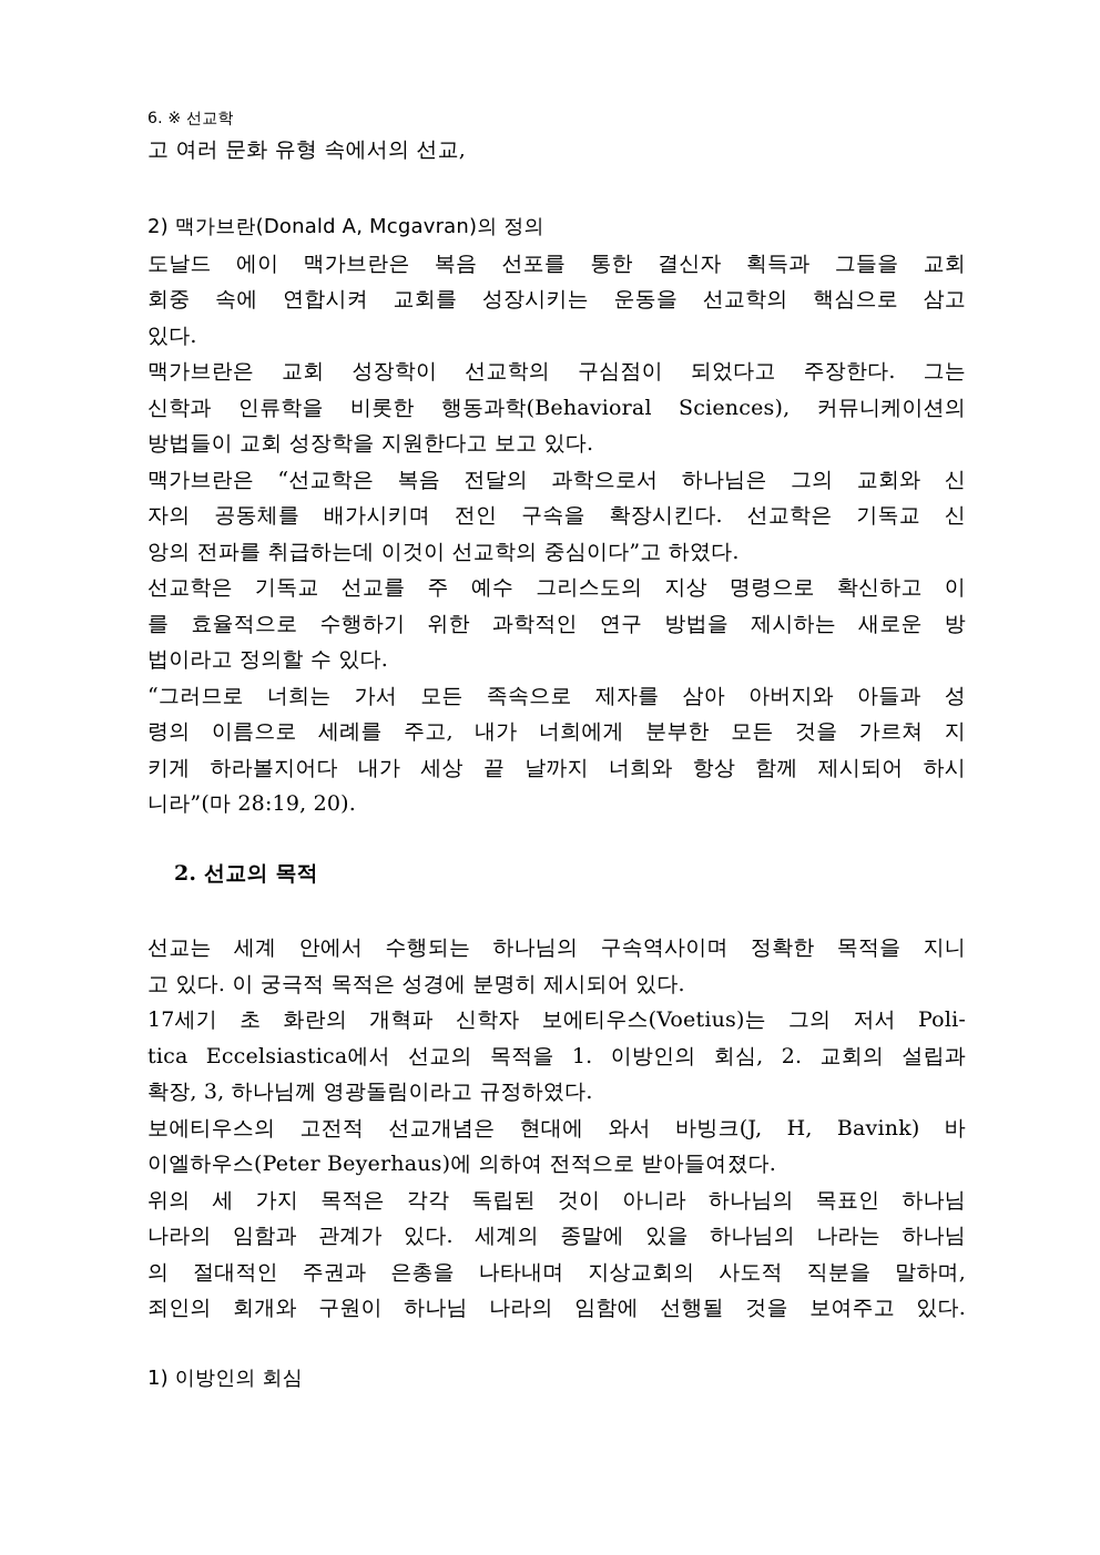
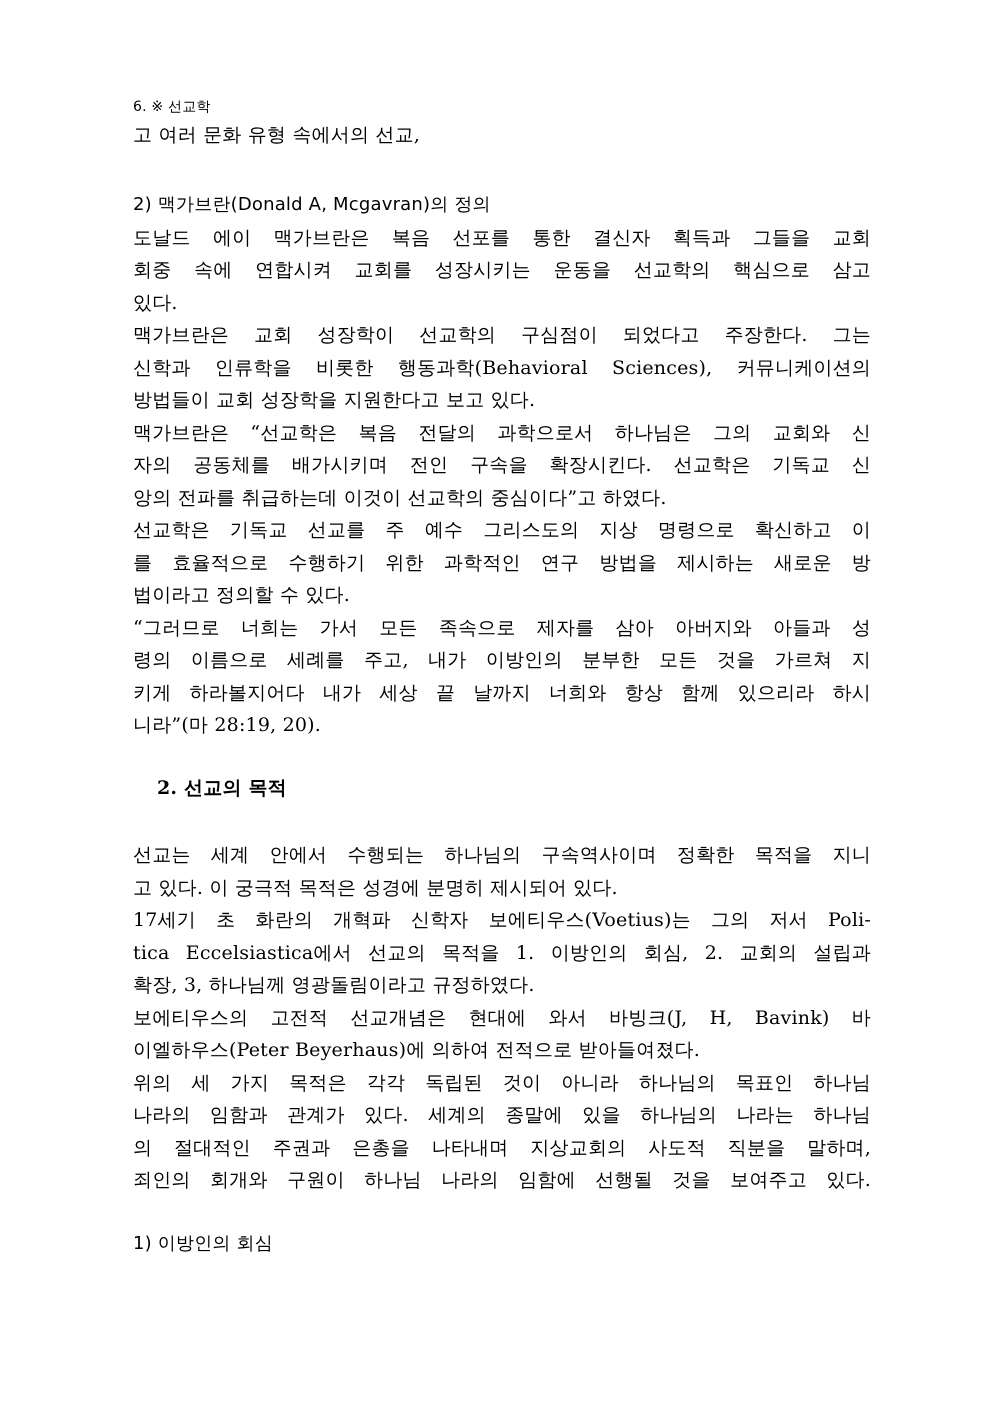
  6. ※ 선교학
  고 여러 문화 유형 속에서의 선교,
  2) 맥가브란(Donald A, Mcgavran)의 정의
  도날드 에이 맥가브란은 복음 선포를 통한 결신자 획득과 그들을 교회
  회중 속에 연합시켜 교회를 성장시키는 운동을 선교학의 핵심으로 삼고
  있다.
  맥가브란은 교회 성장학이 선교학의 구심점이 되었다고 주장한다. 그는
  신학과 인류학을 비롯한 행동과학(Behavioral Sciences), 커뮤니케이션의
  방법들이 교회 성장학을 지원한다고 보고 있다.
  맥가브란은 “선교학은 복음 전달의 과학으로서 하나님은 그의 교회와 신
  자의 공동체를 배가시키며 전인 구속을 확장시킨다. 선교학은 기독교 신
  앙의 전파를 취급하는데 이것이 선교학의 중심이다”고 하였다.
  선교학은 기독교 선교를 주 예수 그리스도의 지상 명령으로 확신하고 이
  를 효율적으로 수행하기 위한 과학적인 연구 방법을 제시하는 새로운 방
  법이라고 정의할 수 있다.
  “그러므로 너희는 가서 모든 족속으로 제자를 삼아 아버지와 아들과 성
- 령의 이름으로 세례를 주고, 내가 너희에게 분부한 모든 것을 가르쳐 지
+ 령의 이름으로 세례를 주고, 내가 이방인의 분부한 모든 것을 가르쳐 지
- 키게 하라볼지어다 내가 세상 끝 날까지 너희와 항상 함께 제시되어 하시
+ 키게 하라볼지어다 내가 세상 끝 날까지 너희와 항상 함께 있으리라 하시
  니라”(마 28:19, 20).
  2. 선교의 목적
  선교는 세계 안에서 수행되는 하나님의 구속역사이며 정확한 목적을 지니
  고 있다. 이 궁극적 목적은 성경에 분명히 제시되어 있다.
  17세기 초 화란의 개혁파 신학자 보에티우스(Voetius)는 그의 저서 Poli-
  tica Eccelsiastica에서 선교의 목적을 1. 이방인의 회심, 2. 교회의 설립과
  확장, 3, 하나님께 영광돌림이라고 규정하였다.
  보에티우스의 고전적 선교개념은 현대에 와서 바빙크(J, H, Bavink) 바
  이엘하우스(Peter Beyerhaus)에 의하여 전적으로 받아들여졌다.
  위의 세 가지 목적은 각각 독립된 것이 아니라 하나님의 목표인 하나님
  나라의 임함과 관계가 있다. 세계의 종말에 있을 하나님의 나라는 하나님
  의 절대적인 주권과 은총을 나타내며 지상교회의 사도적 직분을 말하며,
  죄인의 회개와 구원이 하나님 나라의 임함에 선행될 것을 보여주고 있다.
  1) 이방인의 회심
